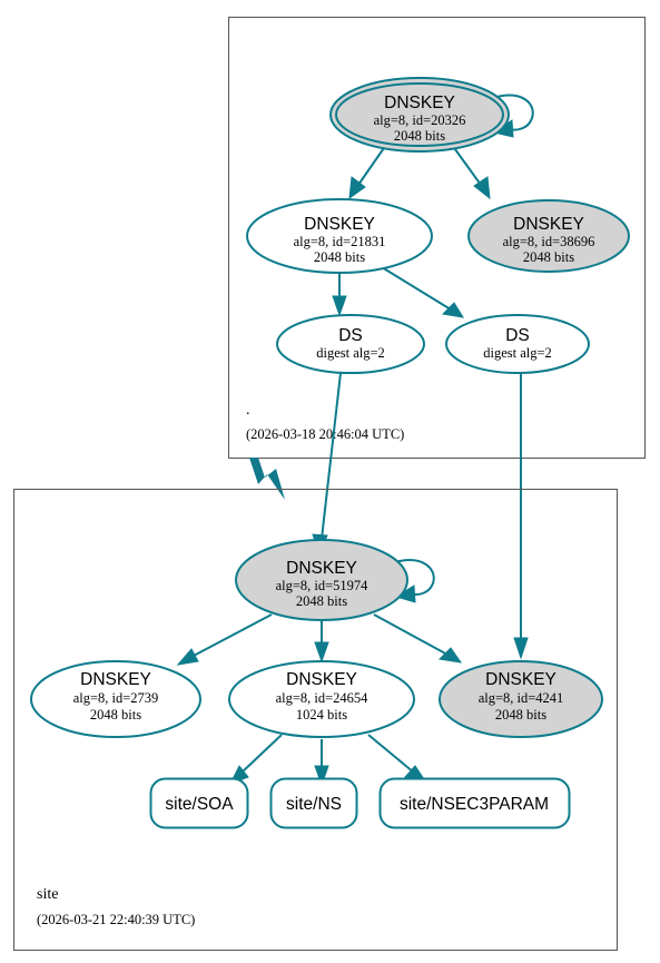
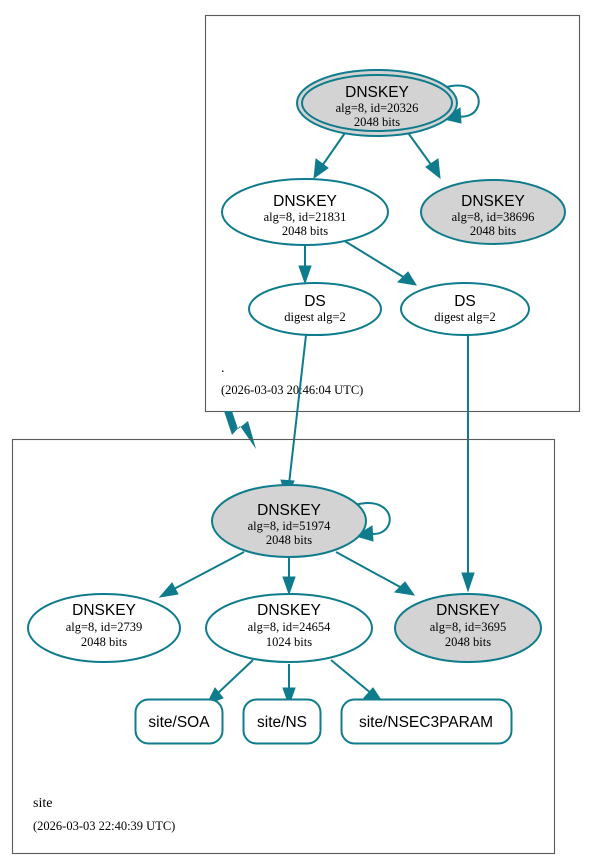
  .
- (2026-03-18 20:46:04 UTC)
+ (2026-03-03 20:46:04 UTC)
  DNSKEY
  alg=8, id=20326
  2048 bits
  DNSKEY
  alg=8, id=21831
  2048 bits
  DNSKEY
  alg=8, id=38696
  2048 bits
  DS
  digest alg=2
  DS
  digest alg=2
  site
- (2026-03-21 22:40:39 UTC)
+ (2026-03-03 22:40:39 UTC)
  DNSKEY
  alg=8, id=51974
  2048 bits
  DNSKEY
  alg=8, id=2739
  2048 bits
  DNSKEY
  alg=8, id=24654
  1024 bits
  DNSKEY
- alg=8, id=4241
+ alg=8, id=3695
  2048 bits
  site/SOA
  site/NS
  site/NSEC3PARAM
